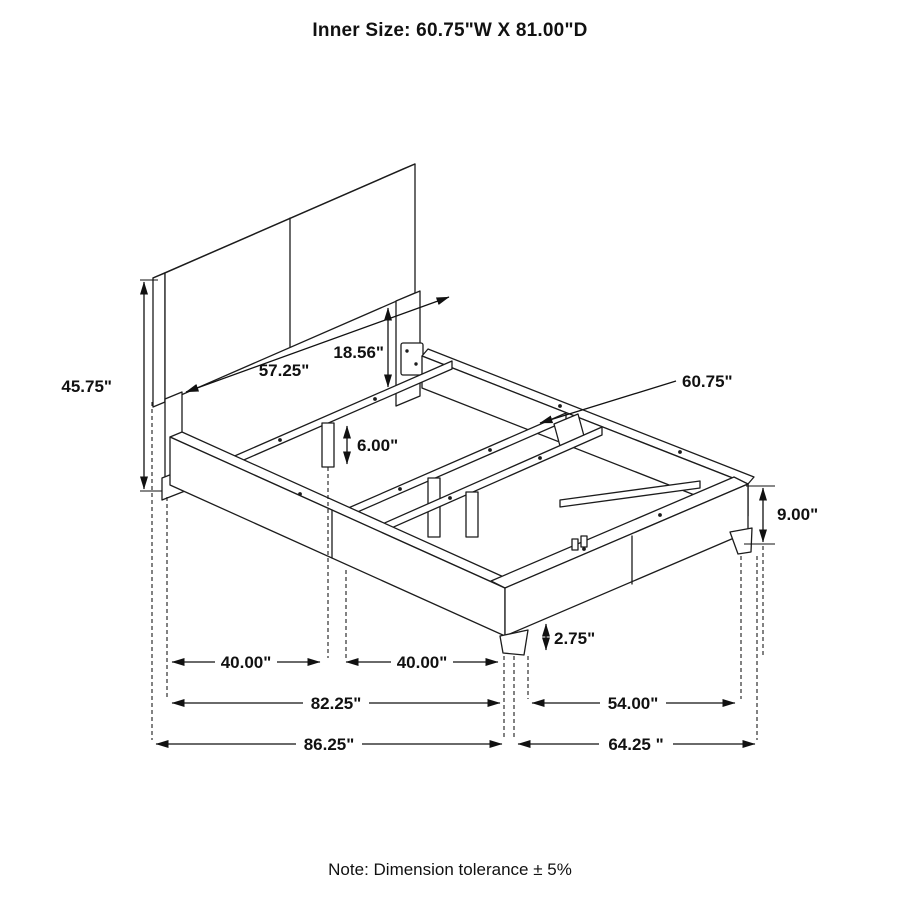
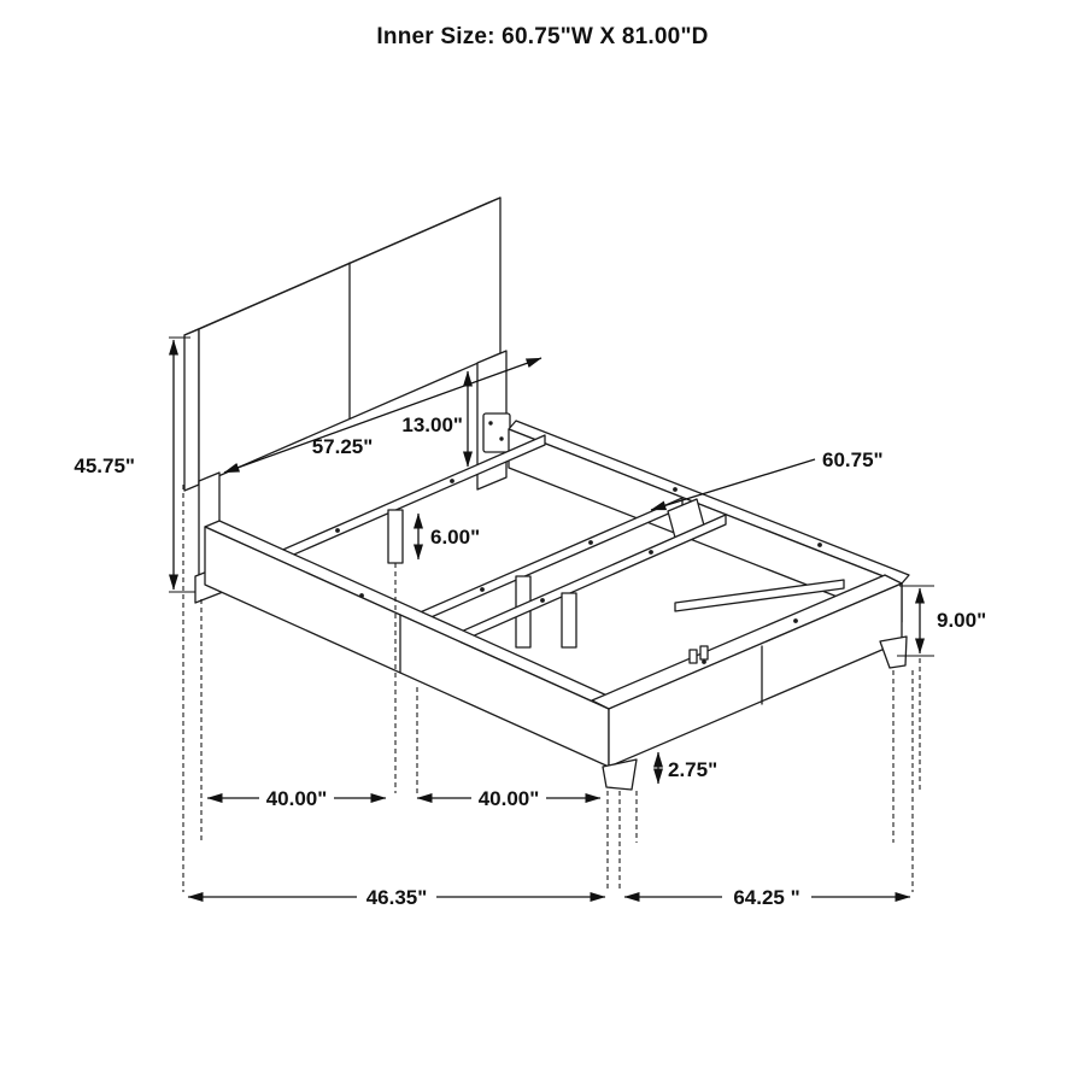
  Inner Size: 60.75"W X 81.00"D
  45.75"
  57.25"
- 18.56"
+ 13.00"
  6.00"
  60.75"
  9.00"
  2.75"
  40.00"
  40.00"
- 82.25"
- 54.00"
- 86.25"
+ 46.35"
  64.25 "
- Note: Dimension tolerance ± 5%
